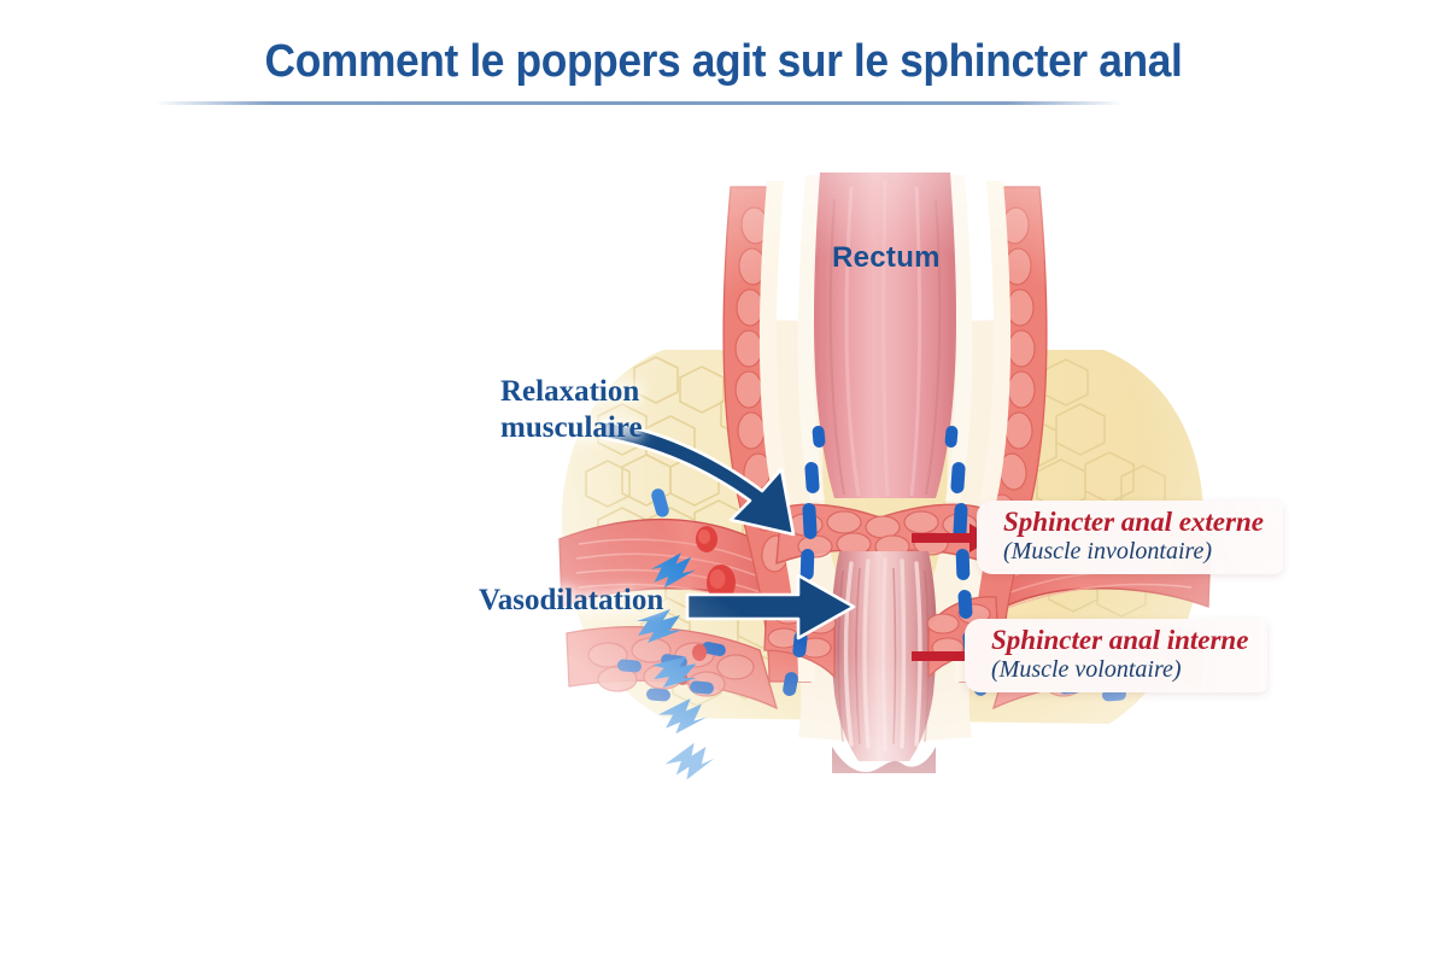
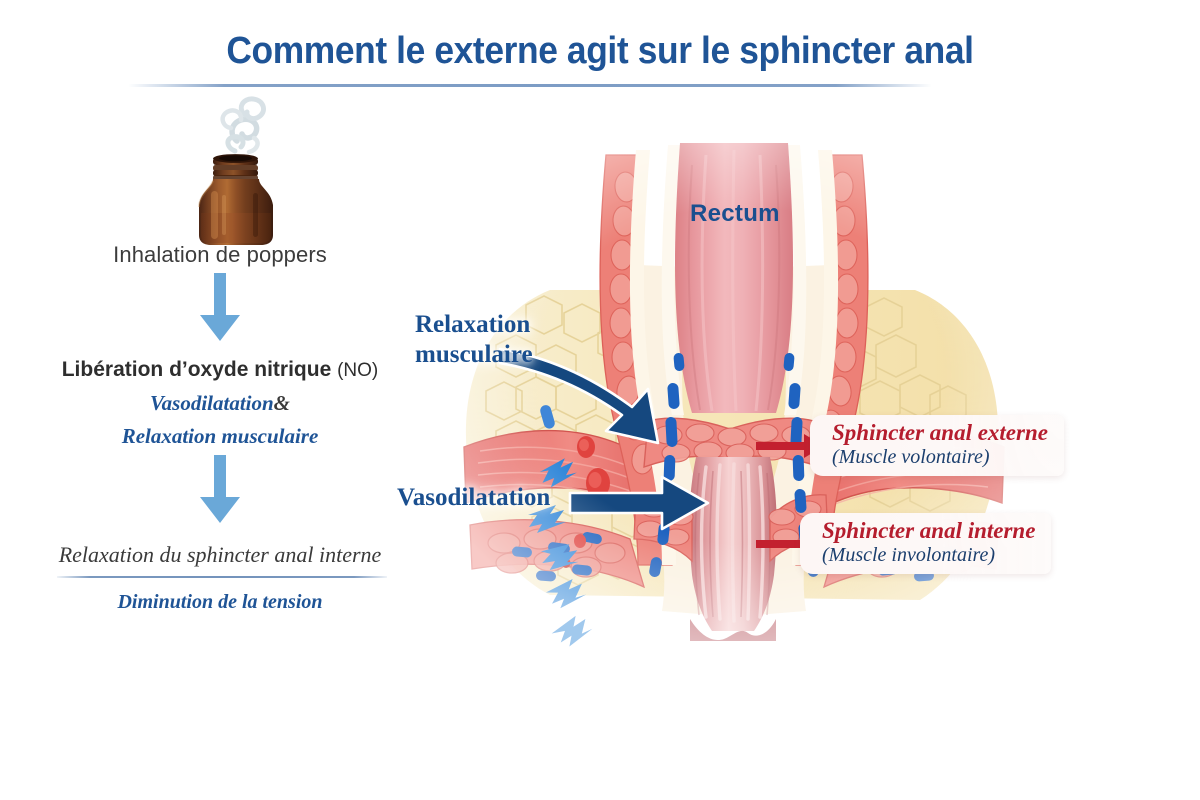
- Comment le poppers agit sur le sphincter anal
+ Comment le externe agit sur le sphincter anal
+ Inhalation de poppers
+ Libération d’oxyde nitrique (NO)
+ Vasodilatation&
+ Relaxation musculaire
+ Relaxation du sphincter anal interne
+ Diminution de la tension
  Rectum
  Relaxation
  musculaire
  Vasodilatation
  Sphincter anal externe
- (Muscle involontaire)
+ (Muscle volontaire)
  Sphincter anal interne
- (Muscle volontaire)
+ (Muscle involontaire)
